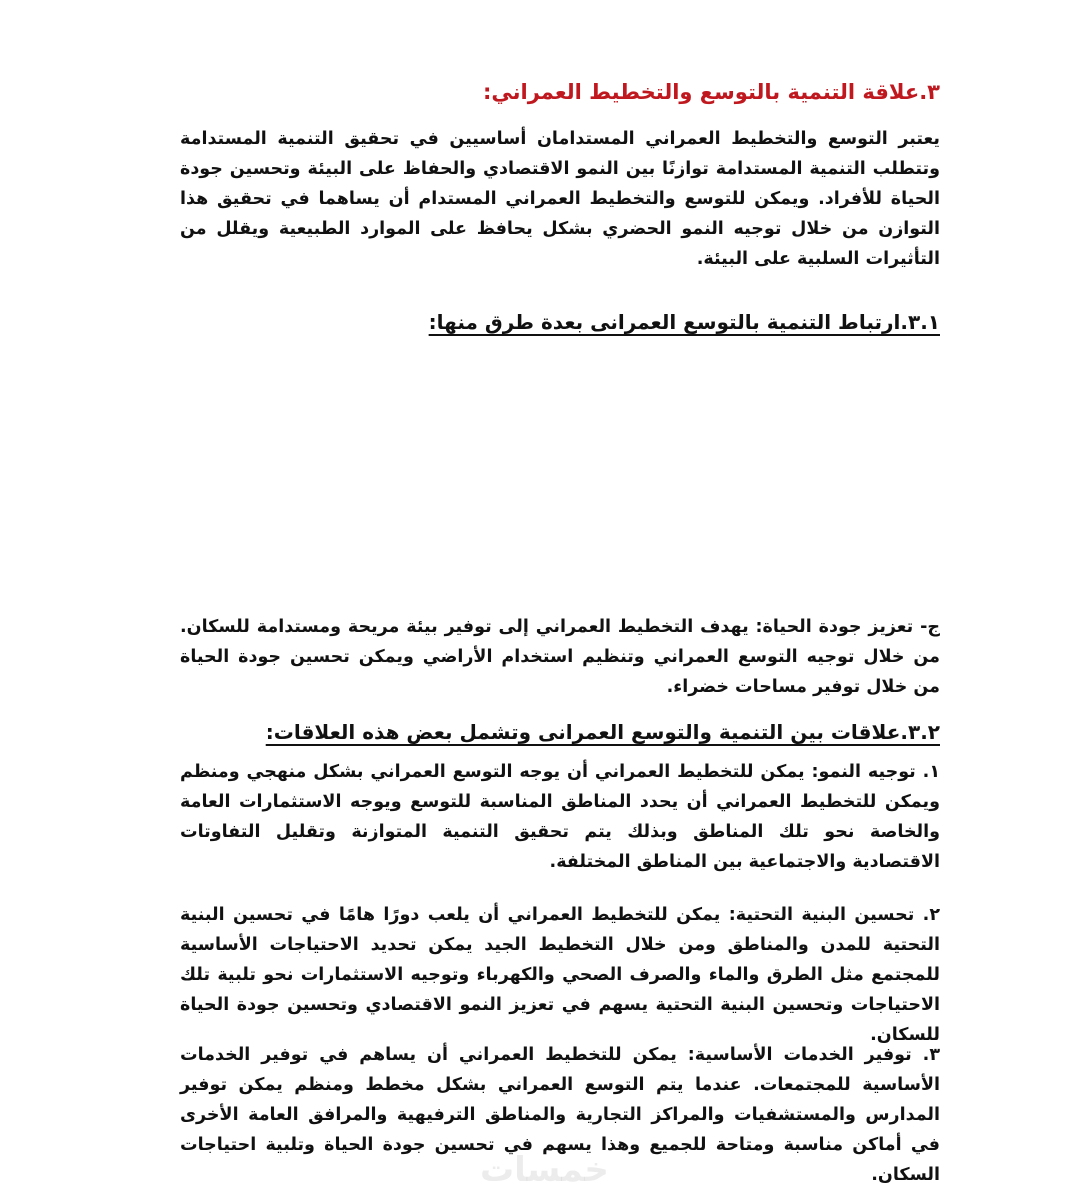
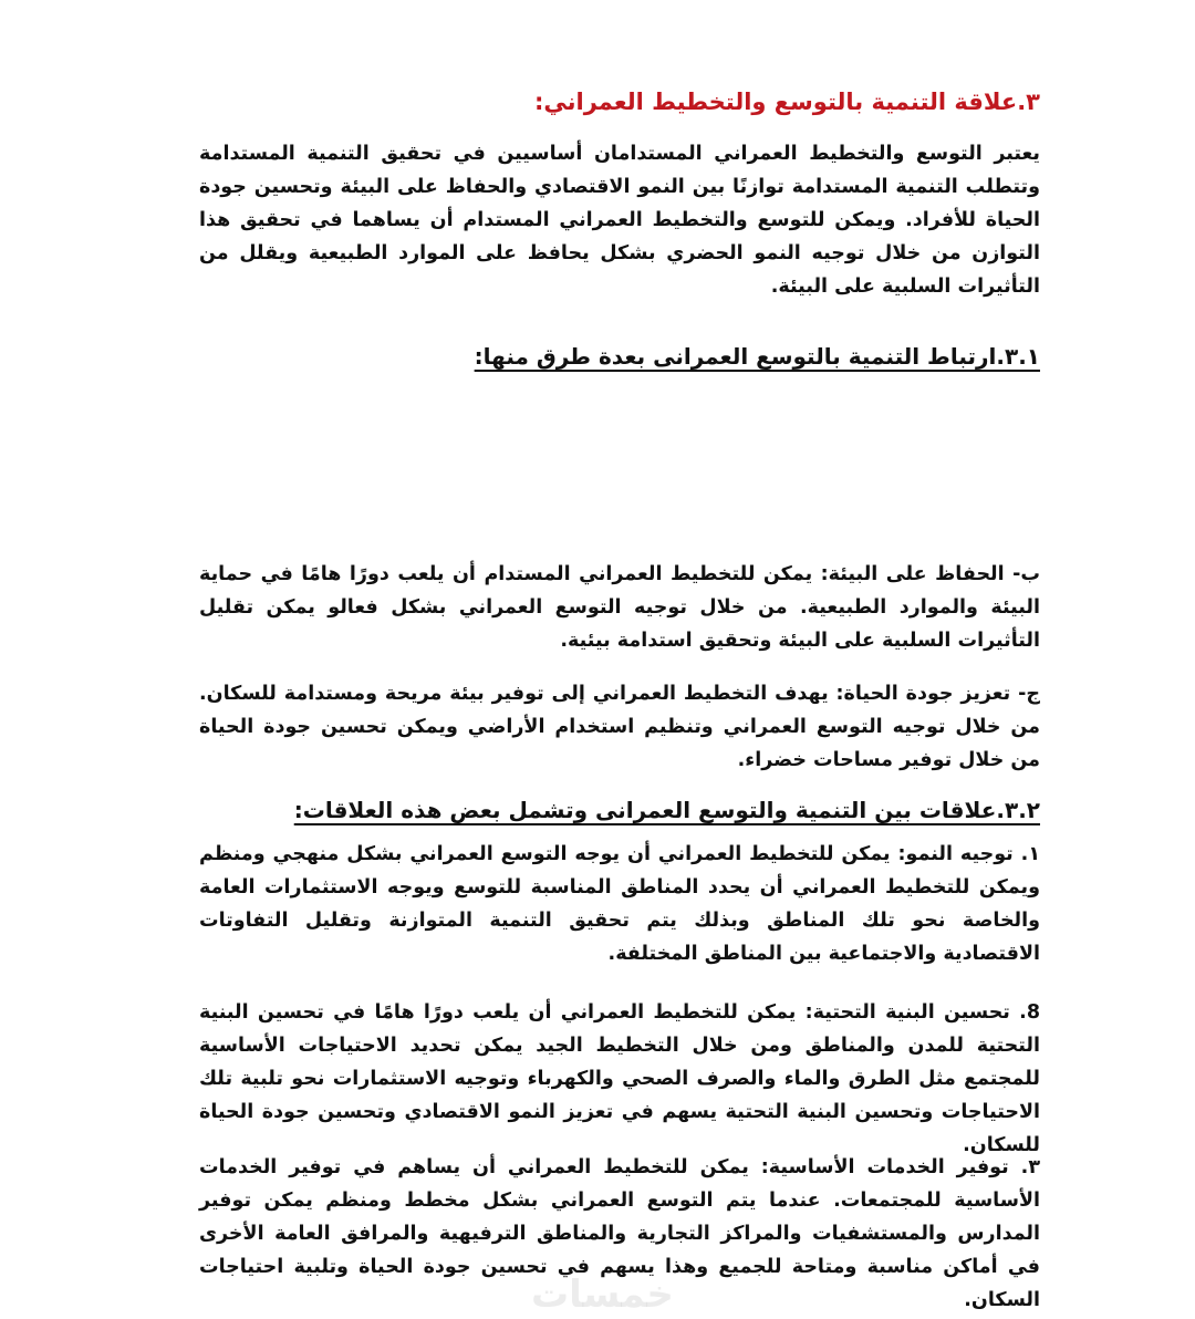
  ٣.علاقة التنمية بالتوسع والتخطيط العمراني:
  يعتبر التوسع والتخطيط العمراني المستدامان أساسيين في تحقيق التنمية المستدامة وتتطلب التنمية المستدامة توازنًا بين النمو الاقتصادي والحفاظ على البيئة وتحسين جودة الحياة للأفراد. ويمكن للتوسع والتخطيط العمراني المستدام أن يساهما في تحقيق هذا التوازن من خلال توجيه النمو الحضري بشكل يحافظ على الموارد الطبيعية ويقلل من التأثيرات السلبية على البيئة.
  ٣.١.ارتباط التنمية بالتوسع العمرانى بعدة طرق منها:
+ ب- الحفاظ على البيئة: يمكن للتخطيط العمراني المستدام أن يلعب دورًا هامًا في حماية البيئة والموارد الطبيعية. من خلال توجيه التوسع العمراني بشكل فعالو يمكن تقليل التأثيرات السلبية على البيئة وتحقيق استدامة بيئية.
  ج- تعزيز جودة الحياة: يهدف التخطيط العمراني إلى توفير بيئة مريحة ومستدامة للسكان. من خلال توجيه التوسع العمراني وتنظيم استخدام الأراضي ويمكن تحسين جودة الحياة من خلال توفير مساحات خضراء.
  ٣.٢.علاقات بين التنمية والتوسع العمرانى وتشمل بعض هذه العلاقات:
  ١. توجيه النمو: يمكن للتخطيط العمراني أن يوجه التوسع العمراني بشكل منهجي ومنظم ويمكن للتخطيط العمراني أن يحدد المناطق المناسبة للتوسع ويوجه الاستثمارات العامة والخاصة نحو تلك المناطق وبذلك يتم تحقيق التنمية المتوازنة وتقليل التفاوتات الاقتصادية والاجتماعية بين المناطق المختلفة.
- ٢. تحسين البنية التحتية: يمكن للتخطيط العمراني أن يلعب دورًا هامًا في تحسين البنية التحتية للمدن والمناطق ومن خلال التخطيط الجيد يمكن تحديد الاحتياجات الأساسية للمجتمع مثل الطرق والماء والصرف الصحي والكهرباء وتوجيه الاستثمارات نحو تلبية تلك الاحتياجات وتحسين البنية التحتية يسهم في تعزيز النمو الاقتصادي وتحسين جودة الحياة للسكان.
+ 8. تحسين البنية التحتية: يمكن للتخطيط العمراني أن يلعب دورًا هامًا في تحسين البنية التحتية للمدن والمناطق ومن خلال التخطيط الجيد يمكن تحديد الاحتياجات الأساسية للمجتمع مثل الطرق والماء والصرف الصحي والكهرباء وتوجيه الاستثمارات نحو تلبية تلك الاحتياجات وتحسين البنية التحتية يسهم في تعزيز النمو الاقتصادي وتحسين جودة الحياة للسكان.
  ٣. توفير الخدمات الأساسية: يمكن للتخطيط العمراني أن يساهم في توفير الخدمات الأساسية للمجتمعات. عندما يتم التوسع العمراني بشكل مخطط ومنظم يمكن توفير المدارس والمستشفيات والمراكز التجارية والمناطق الترفيهية والمرافق العامة الأخرى في أماكن مناسبة ومتاحة للجميع وهذا يسهم في تحسين جودة الحياة وتلبية احتياجات السكان.
  خمسات
